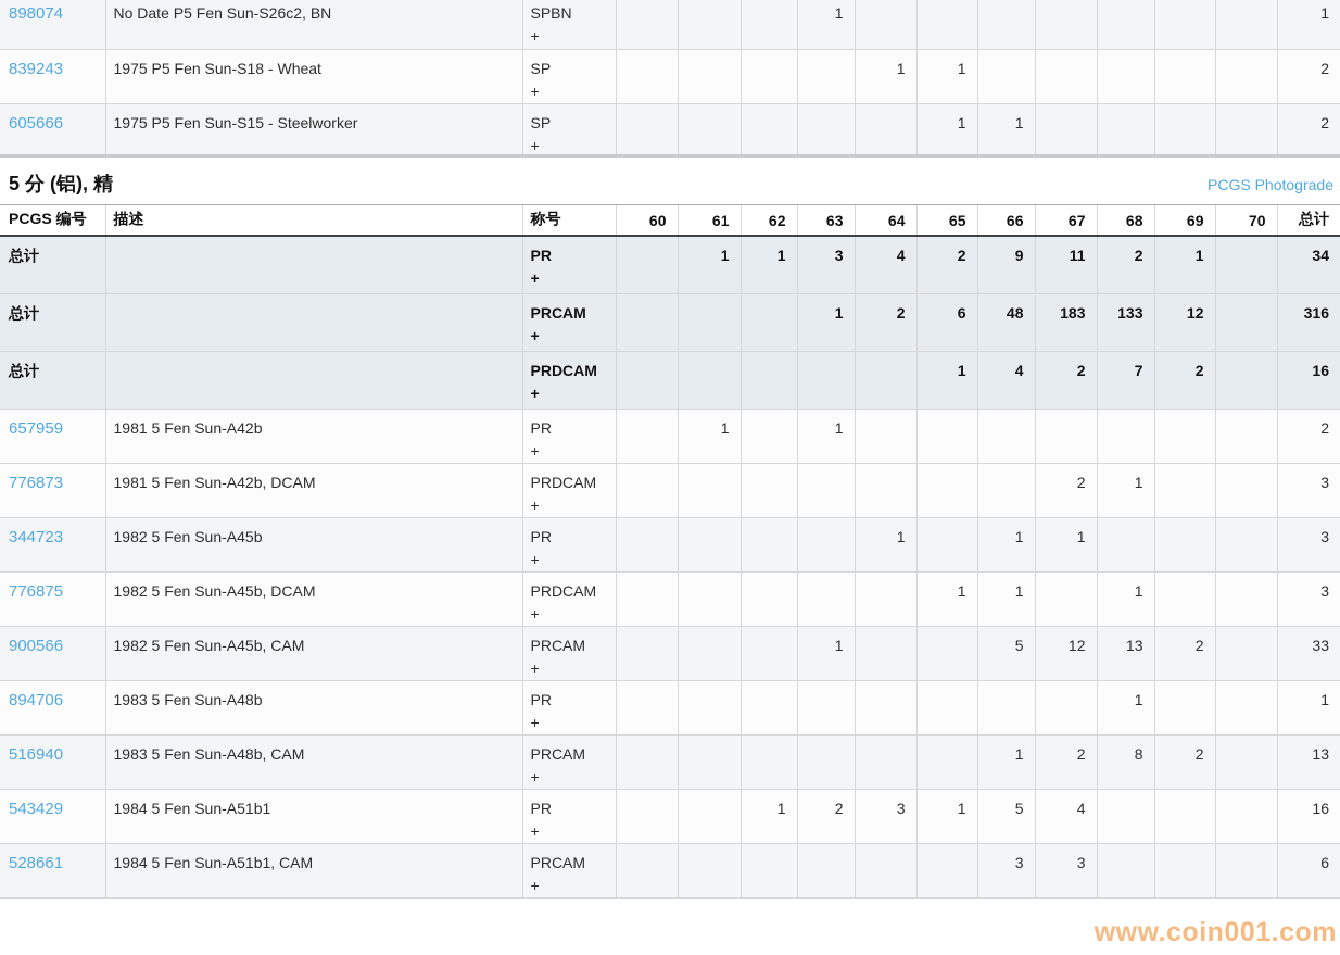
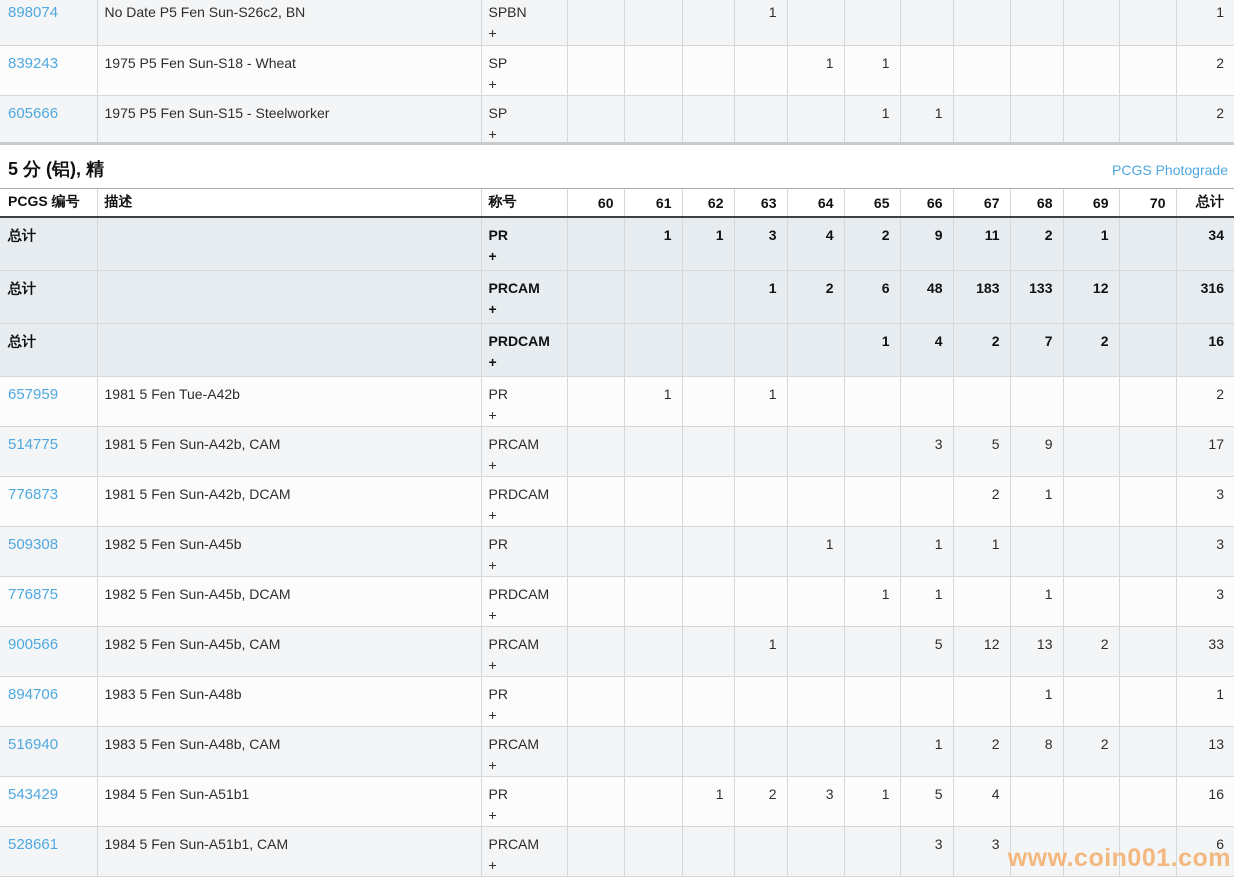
  898074	No Date P5 Fen Sun-S26c2, BN	SPBN+				1								1
  839243	1975 P5 Fen Sun-S18 - Wheat	SP+					1	1						2
  605666	1975 P5 Fen Sun-S15 - Steelworker	SP+						1	1					2
  5 分 (铝), 精
  PCGS Photograde
  PCGS 编号	描述	称号	60	61	62	63	64	65	66	67	68	69	70	总计
  总计		PR+		1	1	3	4	2	9	11	2	1		34
  总计		PRCAM+				1	2	6	48	183	133	12		316
  总计		PRDCAM+						1	4	2	7	2		16
- 657959	1981 5 Fen Sun-A42b	PR+		1		1								2
+ 657959	1981 5 Fen Tue-A42b	PR+		1		1								2
+ 514775	1981 5 Fen Sun-A42b, CAM	PRCAM+							3	5	9			17
  776873	1981 5 Fen Sun-A42b, DCAM	PRDCAM+								2	1			3
- 344723	1982 5 Fen Sun-A45b	PR+					1		1	1				3
+ 509308	1982 5 Fen Sun-A45b	PR+					1		1	1				3
  776875	1982 5 Fen Sun-A45b, DCAM	PRDCAM+						1	1		1			3
  900566	1982 5 Fen Sun-A45b, CAM	PRCAM+				1			5	12	13	2		33
  894706	1983 5 Fen Sun-A48b	PR+									1			1
  516940	1983 5 Fen Sun-A48b, CAM	PRCAM+							1	2	8	2		13
  543429	1984 5 Fen Sun-A51b1	PR+			1	2	3	1	5	4				16
  528661	1984 5 Fen Sun-A51b1, CAM	PRCAM+							3	3				6
  www.coin001.com
